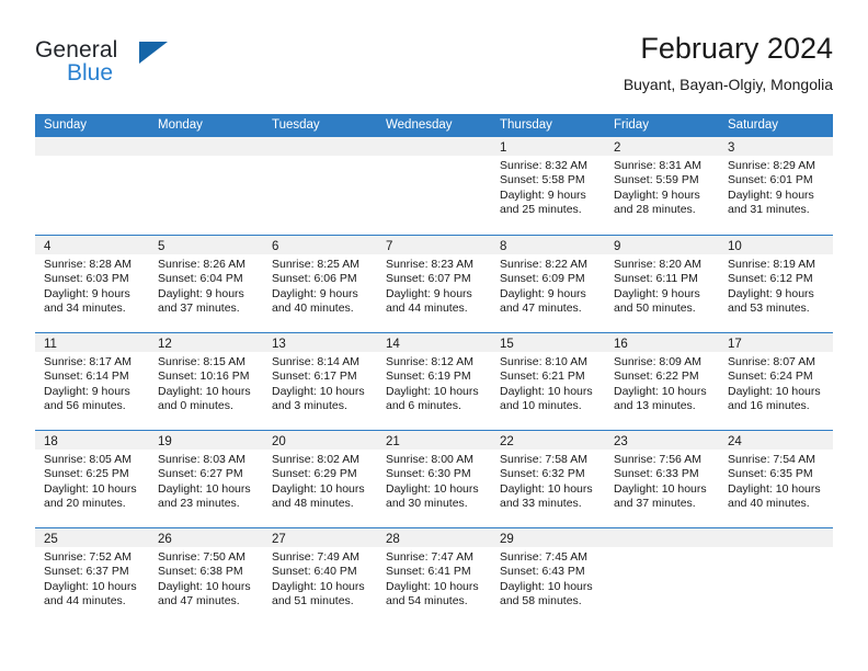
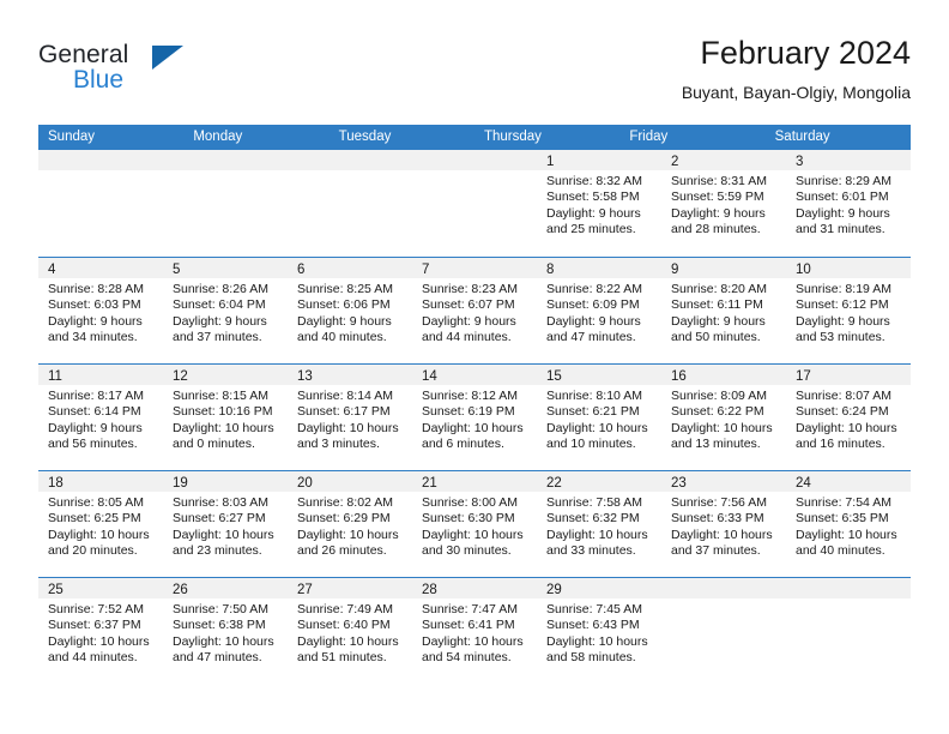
  General
  Blue
  February 2024
  Buyant, Bayan-Olgiy, Mongolia
  Sunday
  Monday
  Tuesday
- Wednesday
  Thursday
  Friday
  Saturday
  1
  Sunrise: 8:32 AM
  Sunset: 5:58 PM
  Daylight: 9 hours
  and 25 minutes.
  2
  Sunrise: 8:31 AM
  Sunset: 5:59 PM
  Daylight: 9 hours
  and 28 minutes.
  3
  Sunrise: 8:29 AM
  Sunset: 6:01 PM
  Daylight: 9 hours
  and 31 minutes.
  4
  Sunrise: 8:28 AM
  Sunset: 6:03 PM
  Daylight: 9 hours
  and 34 minutes.
  5
  Sunrise: 8:26 AM
  Sunset: 6:04 PM
  Daylight: 9 hours
  and 37 minutes.
  6
  Sunrise: 8:25 AM
  Sunset: 6:06 PM
  Daylight: 9 hours
  and 40 minutes.
  7
  Sunrise: 8:23 AM
  Sunset: 6:07 PM
  Daylight: 9 hours
  and 44 minutes.
  8
  Sunrise: 8:22 AM
  Sunset: 6:09 PM
  Daylight: 9 hours
  and 47 minutes.
  9
  Sunrise: 8:20 AM
  Sunset: 6:11 PM
  Daylight: 9 hours
  and 50 minutes.
  10
  Sunrise: 8:19 AM
  Sunset: 6:12 PM
  Daylight: 9 hours
  and 53 minutes.
  11
  Sunrise: 8:17 AM
  Sunset: 6:14 PM
  Daylight: 9 hours
  and 56 minutes.
  12
  Sunrise: 8:15 AM
  Sunset: 10:16 PM
  Daylight: 10 hours
  and 0 minutes.
  13
  Sunrise: 8:14 AM
  Sunset: 6:17 PM
  Daylight: 10 hours
  and 3 minutes.
  14
  Sunrise: 8:12 AM
  Sunset: 6:19 PM
  Daylight: 10 hours
  and 6 minutes.
  15
  Sunrise: 8:10 AM
  Sunset: 6:21 PM
  Daylight: 10 hours
  and 10 minutes.
  16
  Sunrise: 8:09 AM
  Sunset: 6:22 PM
  Daylight: 10 hours
  and 13 minutes.
  17
  Sunrise: 8:07 AM
  Sunset: 6:24 PM
  Daylight: 10 hours
  and 16 minutes.
  18
  Sunrise: 8:05 AM
  Sunset: 6:25 PM
  Daylight: 10 hours
  and 20 minutes.
  19
  Sunrise: 8:03 AM
  Sunset: 6:27 PM
  Daylight: 10 hours
  and 23 minutes.
  20
  Sunrise: 8:02 AM
  Sunset: 6:29 PM
  Daylight: 10 hours
- and 48 minutes.
+ and 26 minutes.
  21
  Sunrise: 8:00 AM
  Sunset: 6:30 PM
  Daylight: 10 hours
  and 30 minutes.
  22
  Sunrise: 7:58 AM
  Sunset: 6:32 PM
  Daylight: 10 hours
  and 33 minutes.
  23
  Sunrise: 7:56 AM
  Sunset: 6:33 PM
  Daylight: 10 hours
  and 37 minutes.
  24
  Sunrise: 7:54 AM
  Sunset: 6:35 PM
  Daylight: 10 hours
  and 40 minutes.
  25
  Sunrise: 7:52 AM
  Sunset: 6:37 PM
  Daylight: 10 hours
  and 44 minutes.
  26
  Sunrise: 7:50 AM
  Sunset: 6:38 PM
  Daylight: 10 hours
  and 47 minutes.
  27
  Sunrise: 7:49 AM
  Sunset: 6:40 PM
  Daylight: 10 hours
  and 51 minutes.
  28
  Sunrise: 7:47 AM
  Sunset: 6:41 PM
  Daylight: 10 hours
  and 54 minutes.
  29
  Sunrise: 7:45 AM
  Sunset: 6:43 PM
  Daylight: 10 hours
  and 58 minutes.
